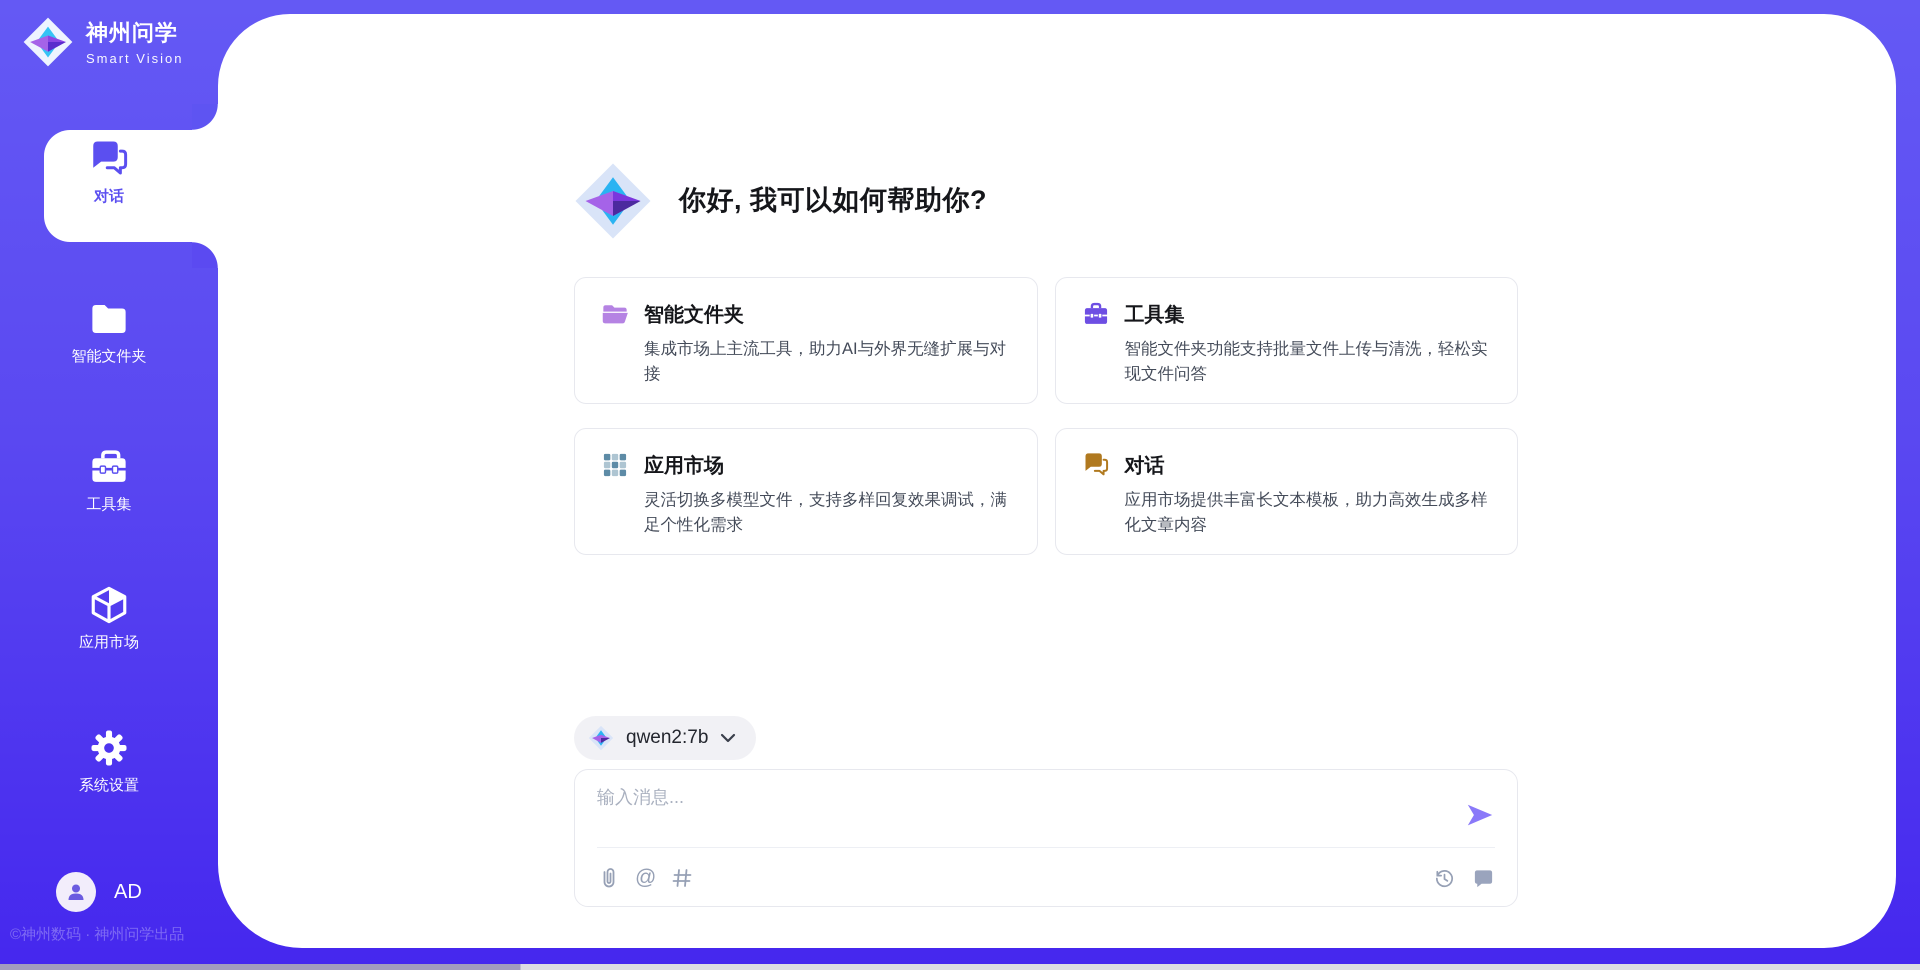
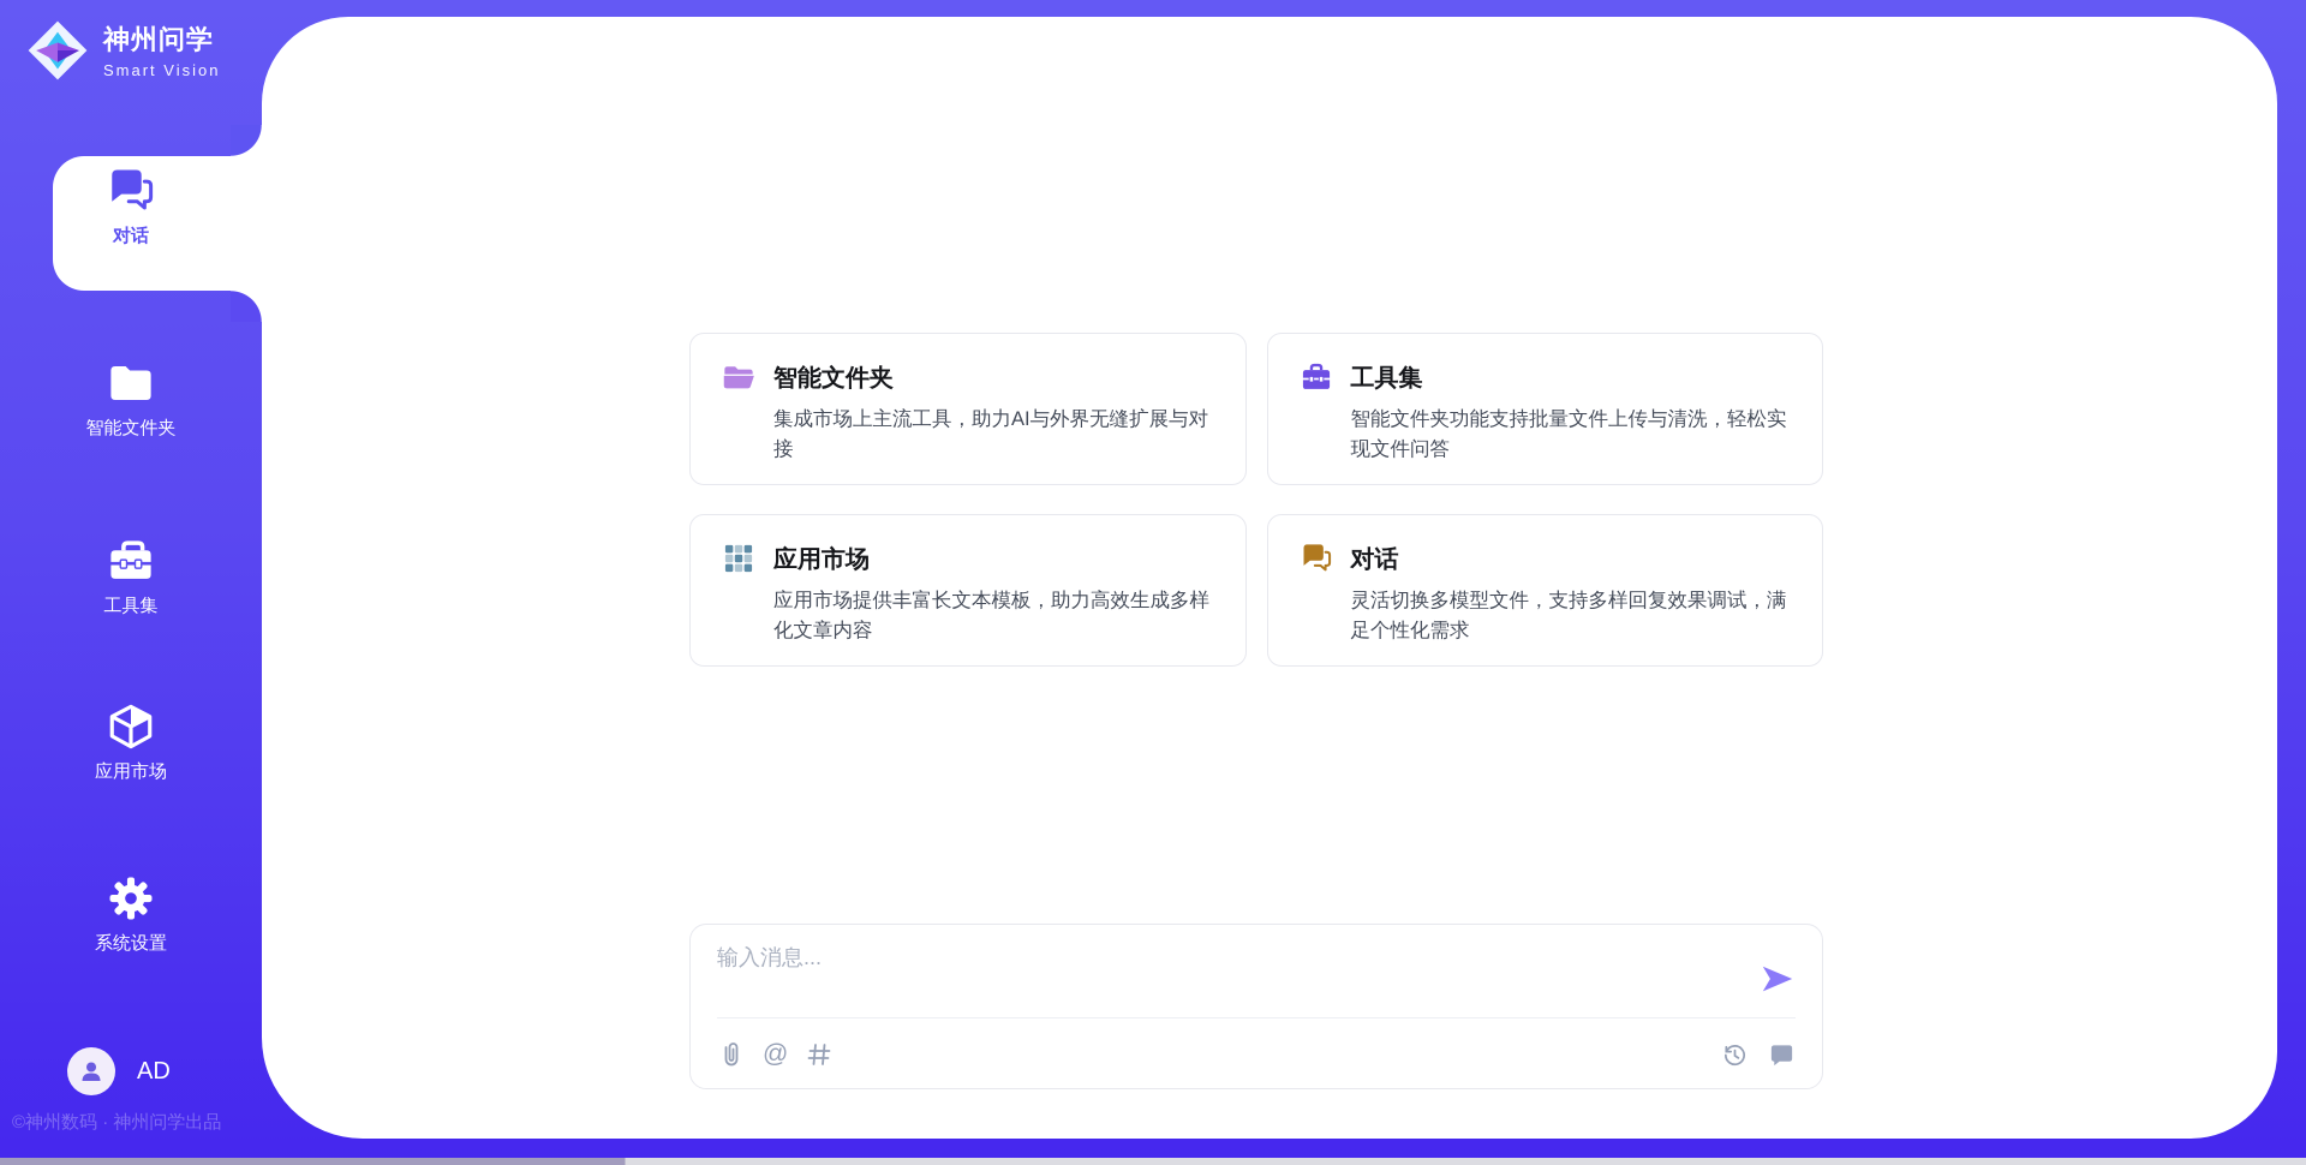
  神州问学
  Smart Vision
  对话
  智能文件夹
  工具集
  应用市场
  系统设置
  AD
  ©神州数码 · 神州问学出品
- 你好, 我可以如何帮助你?
  智能文件夹
  集成市场上主流工具，助力AI与外界无缝扩展与对接
  工具集
  智能文件夹功能支持批量文件上传与清洗，轻松实现文件问答
  应用市场
- 灵活切换多模型文件，支持多样回复效果调试，满足个性化需求
+ 应用市场提供丰富长文本模板，助力高效生成多样化文章内容
  对话
- 应用市场提供丰富长文本模板，助力高效生成多样化文章内容
+ 灵活切换多模型文件，支持多样回复效果调试，满足个性化需求
- qwen2:7b
  输入消息...
  @
